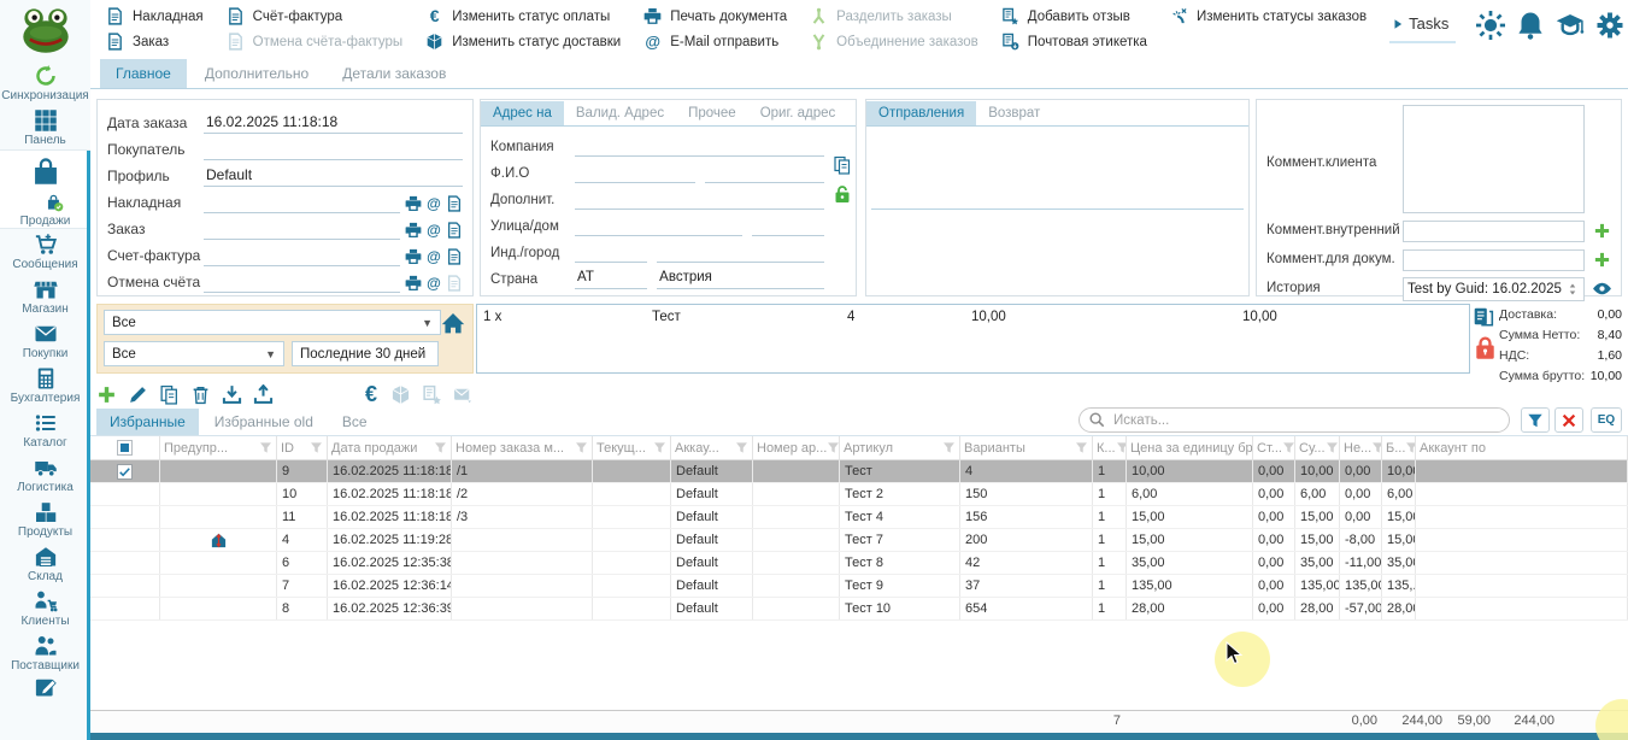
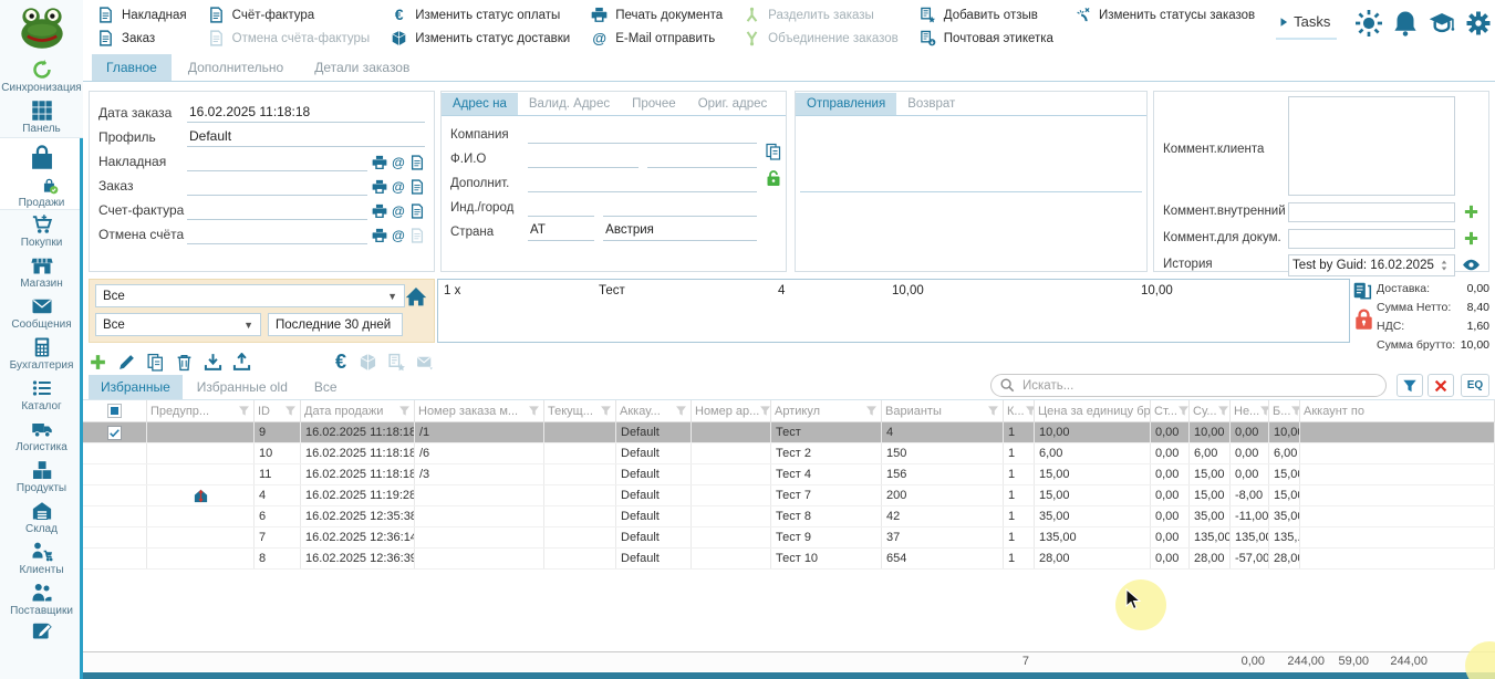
  Синхронизация
  Панель
  Продажи
- Сообщения
+ Покупки
  Магазин
- Покупки
+ Сообщения
  Бухгалтерия
  Каталог
  Логистика
  Продукты
  Склад
  Клиенты
  Поставщики
  Накладная
  Заказ
  Счёт-фактура
  Отмена счёта-фактуры
  €
  Изменить статус оплаты
  Изменить статус доставки
  Печать документа
  @
  E-Mail отправить
  Разделить заказы
  Объединение заказов
  Добавить отзыв
  Почтовая этикетка
  Изменить статусы заказов
  Tasks
  Главное
  Дополнительно
  Детали заказов
  Дата заказа
  16.02.2025 11:18:18
- Покупатель
  Профиль
  Default
  Накладная
  @
  Заказ
  @
  Счет-фактура
  @
  Отмена счёта
  @
  Адрес на
  Валид. Адрес
  Прочее
  Ориг. адрес
  Компания
  Ф.И.О
  Дополнит.
- Улица/дом
  Инд./город
  Страна
  AT
  Австрия
  Отправления
  Возврат
  Коммент.клиента
  Коммент.внутренний
  Коммент.для докум.
  История
  Test by Guid: 16.02.2025
  Все
  ▼
  Все
  ▼
  Последние 30 дней
  €
  1 x
  Тест
  4
  10,00
  10,00
  Доставка:
  0,00
  Сумма Нетто:
  8,40
  НДС:
  1,60
  Сумма брутто:
  10,00
  Избранные
  Избранные old
  Все
  Искать...
  EQ
  Предупр...
  ID
  Дата продажи
  Номер заказа м...
  Текущ...
  Аккау...
  Номер ар...
  Артикул
  Варианты
  К...
  Цена за единицу бр
  Ст...
  Су...
  Не...
  Б...
  Аккаунт по
  9
  16.02.2025 11:18:18
  /1
  Default
  Тест
  4
  1
  10,00
  0,00
  10,00
  0,00
  10,0
  10
  16.02.2025 11:18:18
- /2
+ /6
  Default
  Тест 2
  150
  1
  6,00
  0,00
  6,00
  0,00
  6,00
  11
  16.02.2025 11:18:18
  /3
  Default
  Тест 4
  156
  1
  15,00
  0,00
  15,00
  0,00
  15,0
  4
  16.02.2025 11:19:28
  Default
  Тест 7
  200
  1
  15,00
  0,00
  15,00
  -8,00
  15,0
  6
  16.02.2025 12:35:38
  Default
  Тест 8
  42
  1
  35,00
  0,00
  35,00
  -11,00
  35,0
  7
  16.02.2025 12:36:14
  Default
  Тест 9
  37
  1
  135,00
  0,00
  135,00
  135,00
  135,.
  8
  16.02.2025 12:36:39
  Default
  Тест 10
  654
  1
  28,00
  0,00
  28,00
  -57,00
  28,0
  7
  0,00
  244,00
  59,00
  244,00
